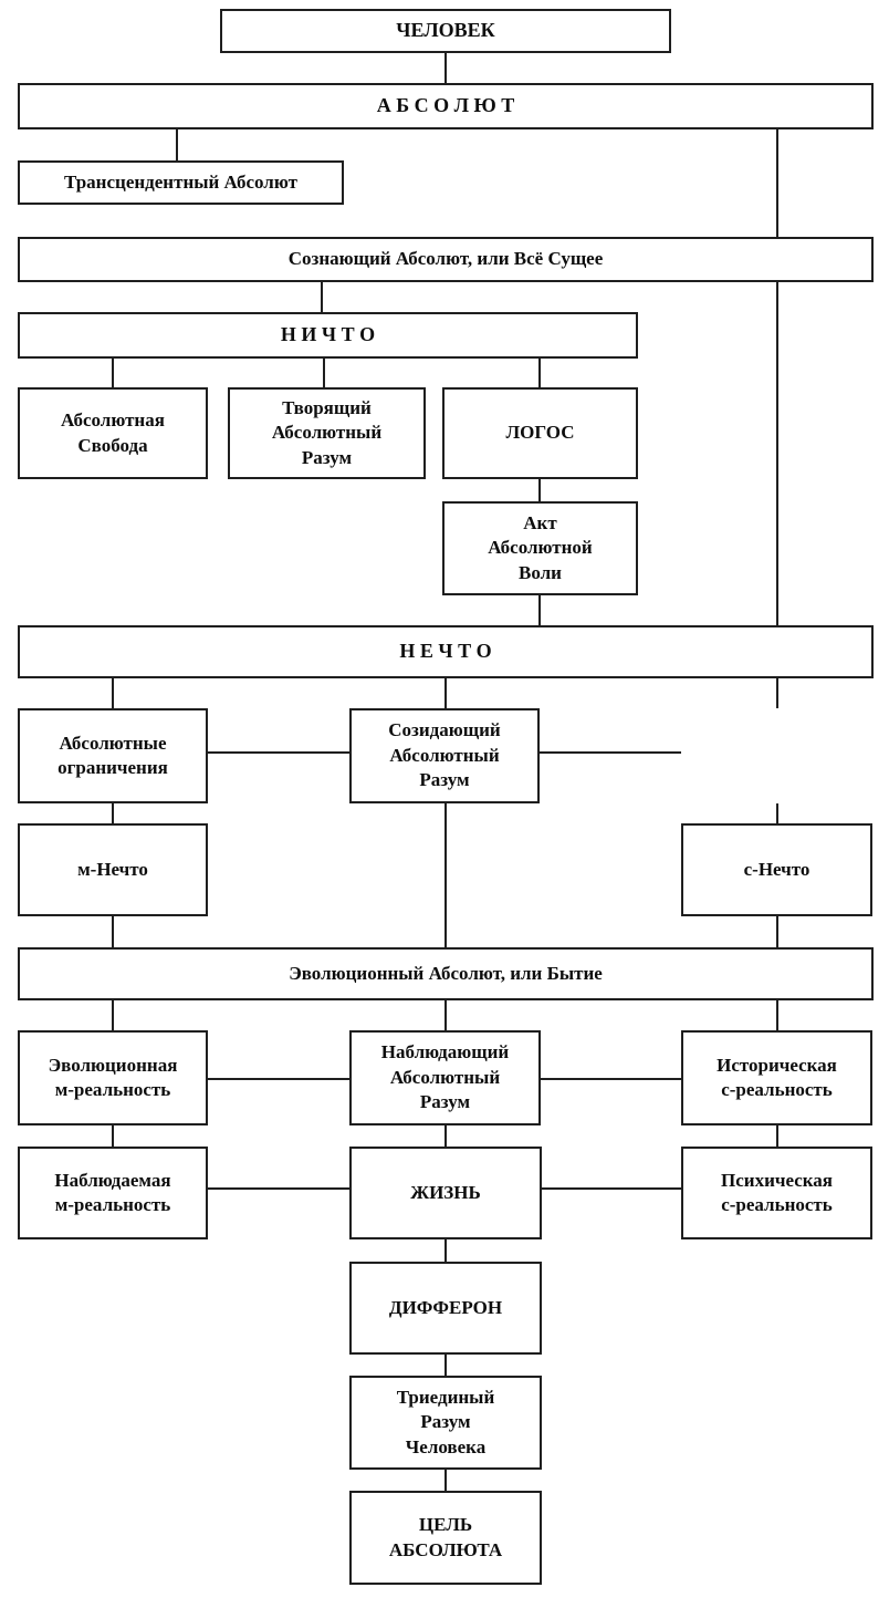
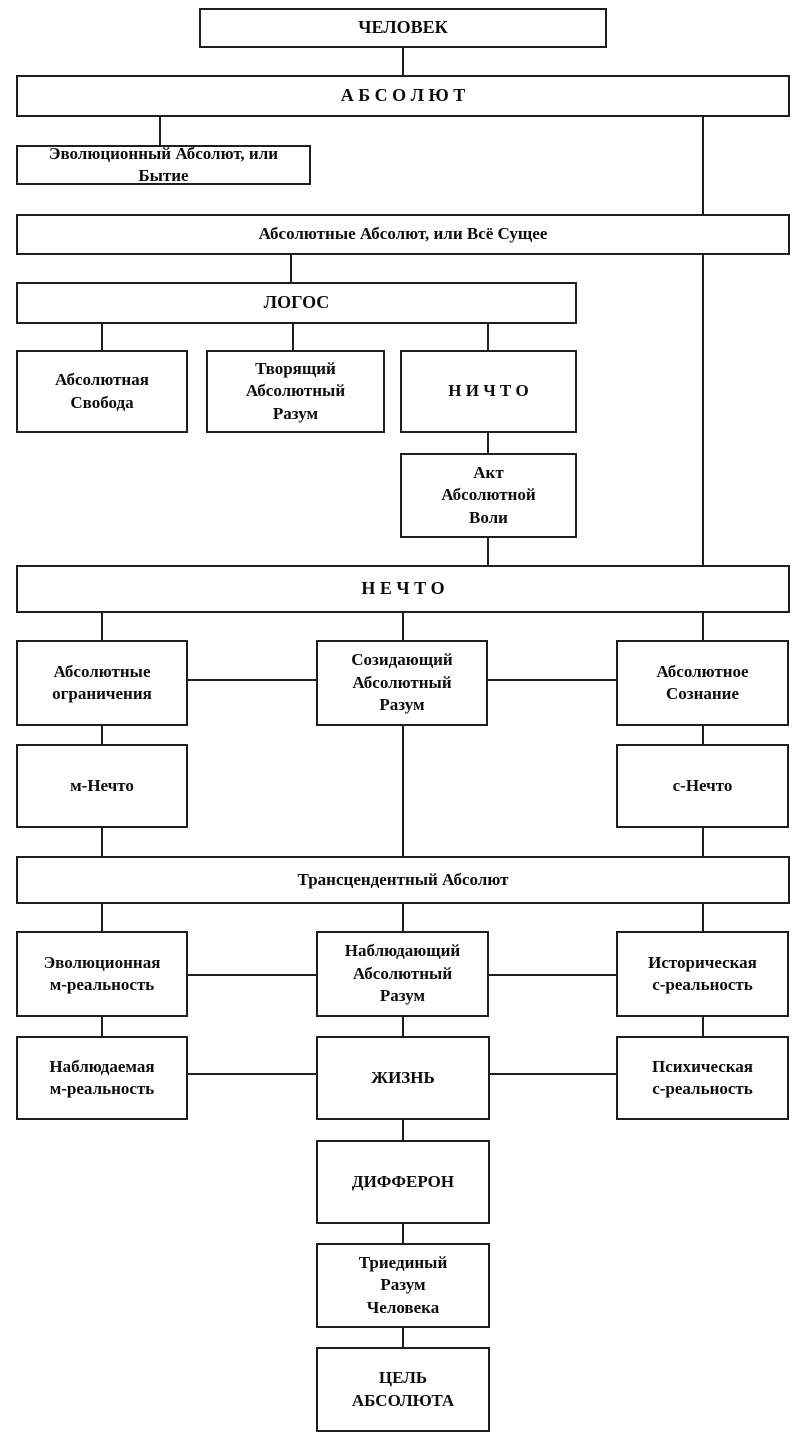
  ЧЕЛОВЕК
  А Б С О Л Ю Т
- Трансцендентный Абсолют
+ Эволюционный Абсолют, или Бытие
- Сознающий Абсолют, или Всё Сущее
+ Абсолютные Абсолют, или Всё Сущее
- Н И Ч Т О
+ ЛОГОС
  Абсолютная
  Свобода
  Творящий
  Абсолютный
  Разум
- ЛОГОС
+ Н И Ч Т О
  Акт
  Абсолютной
  Воли
  Н Е Ч Т О
  Абсолютные
  ограничения
  Созидающий
  Абсолютный
  Разум
+ Абсолютное
+ Сознание
  м-Нечто
  с-Нечто
- Эволюционный Абсолют, или Бытие
+ Трансцендентный Абсолют
  Эволюционная
  м-реальность
  Наблюдающий
  Абсолютный
  Разум
  Историческая
  с-реальность
  Наблюдаемая
  м-реальность
  ЖИЗНЬ
  Психическая
  с-реальность
  ДИФФЕРОН
  Триединый
  Разум
  Человека
  ЦЕЛЬ
  АБСОЛЮТА
